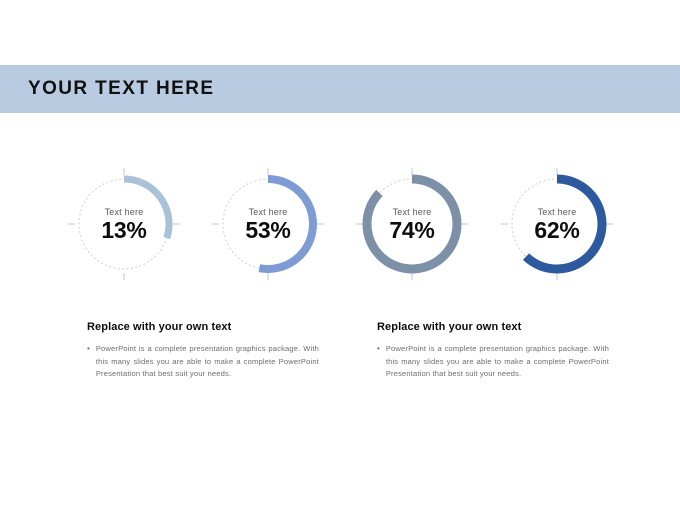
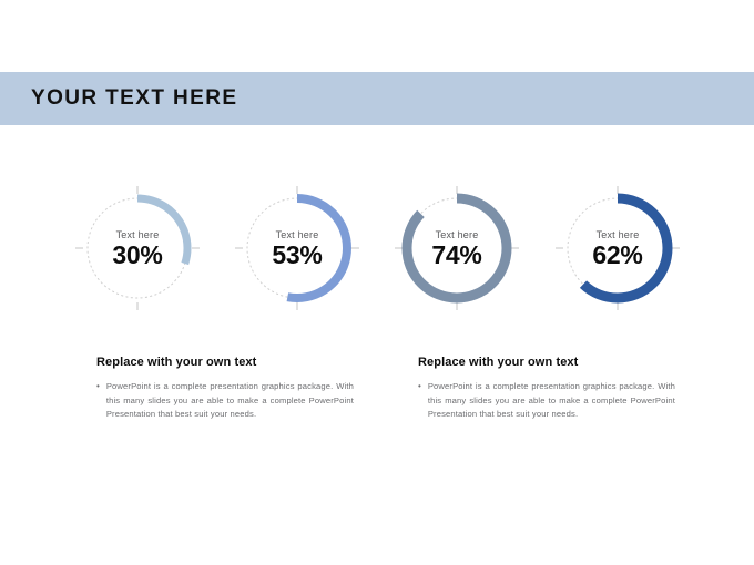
  YOUR TEXT HERE
  Text here
- 13%
+ 30%
  Text here
  53%
  Text here
  74%
  Text here
  62%
  Replace with your own text
  •
  PowerPoint is a complete presentation graphics package. With this many slides you are able to make a complete PowerPoint Presentation that best suit your needs.
  Replace with your own text
  •
  PowerPoint is a complete presentation graphics package. With this many slides you are able to make a complete PowerPoint Presentation that best suit your needs.
